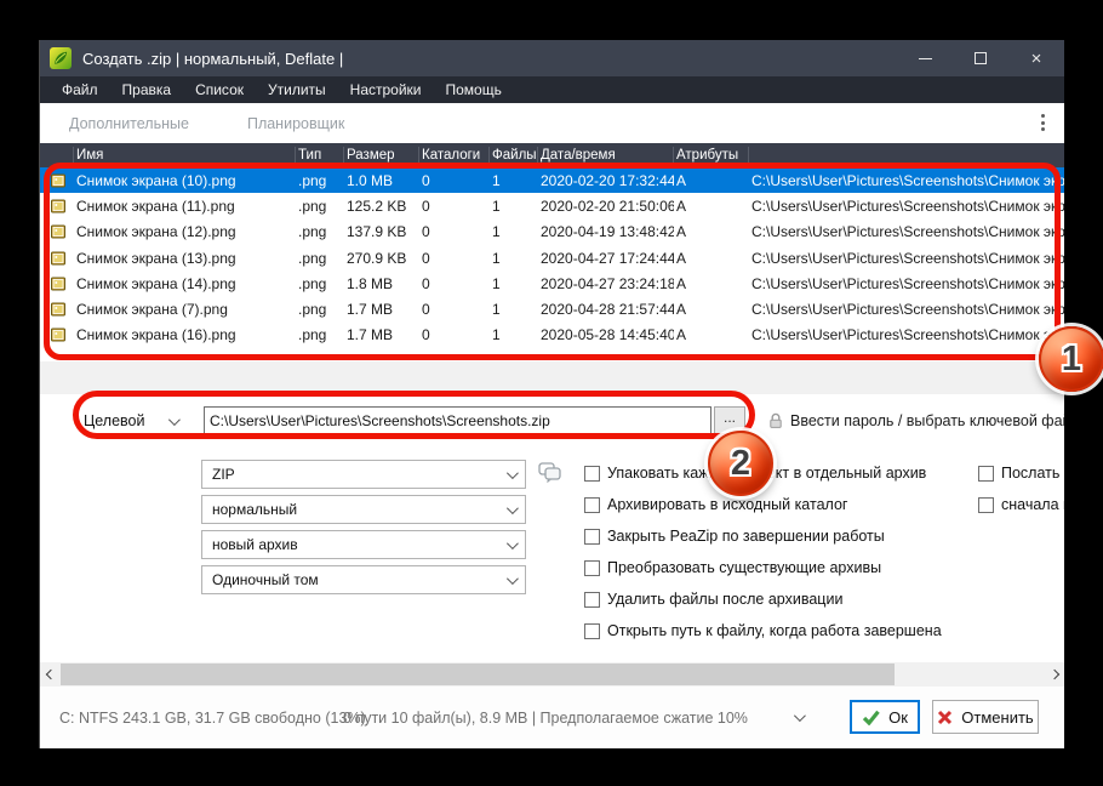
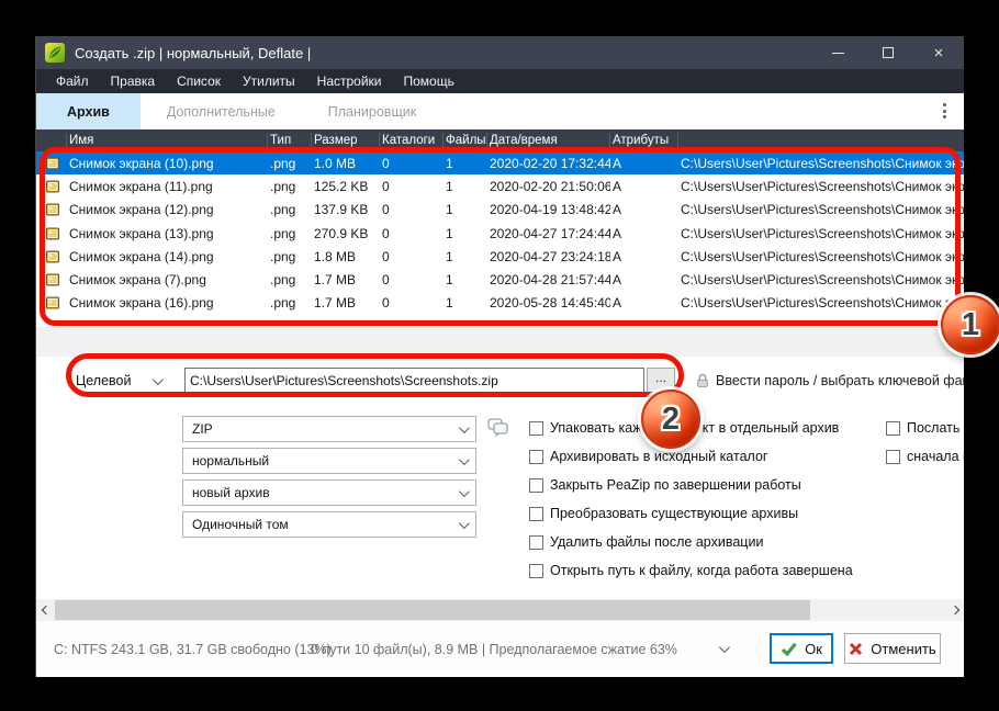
  Создать .zip | нормальный, Deflate |
  ×
  Файл
  Правка
  Список
  Утилиты
  Настройки
  Помощь
+ Архив
  Дополнительные
  Планировщик
  Имя
  Тип
  Размер
  Каталоги
  Файлы
  Дата/время
  Атрибуты
  Снимок экрана (10).png
  .png
  1.0 MB
  0
  1
  2020-02-20 17:32:44
  A
  C:\Users\User\Pictures\Screenshots\Снимок экр
  Снимок экрана (11).png
  .png
  125.2 KB
  0
  1
  2020-02-20 21:50:06
  A
  C:\Users\User\Pictures\Screenshots\Снимок экр
  Снимок экрана (12).png
  .png
  137.9 KB
  0
  1
  2020-04-19 13:48:42
  A
  C:\Users\User\Pictures\Screenshots\Снимок экр
  Снимок экрана (13).png
  .png
  270.9 KB
  0
  1
  2020-04-27 17:24:44
  A
  C:\Users\User\Pictures\Screenshots\Снимок экр
  Снимок экрана (14).png
  .png
  1.8 MB
  0
  1
  2020-04-27 23:24:18
  A
  C:\Users\User\Pictures\Screenshots\Снимок экр
  Снимок экрана (7).png
  .png
  1.7 MB
  0
  1
  2020-04-28 21:57:44
  A
  C:\Users\User\Pictures\Screenshots\Снимок экр
  Снимок экрана (16).png
  .png
  1.7 MB
  0
  1
  2020-05-28 14:45:40
  A
  C:\Users\User\Pictures\Screenshots\Снимок
  Целевой
  C:\Users\User\Pictures\Screenshots\Screenshots.zip
  Ввести пароль / выбрать ключевой фа
  ZIP
  нормальный
  новый архив
  Одиночный том
  Упаковать кажкт в отдельный архив
  Архивировать в исходный каталог
  Закрыть PeaZip по завершении работы
  Преобразовать существующие архивы
  Удалить файлы после архивации
  Открыть путь к файлу, когда работа завершена
  Послать
  сначала
  C: NTFS 243.1 GB, 31.7 GB свободно (13%)
- 0 пути 10 файл(ы), 8.9 MB | Предполагаемое сжатие 10%
+ 0 пути 10 файл(ы), 8.9 MB | Предполагаемое сжатие 63%
  Ок
  Отменить
  1
  2
